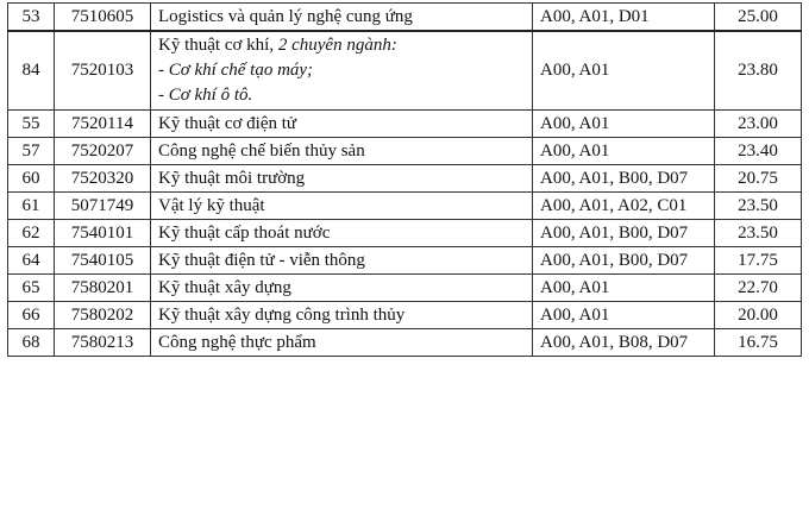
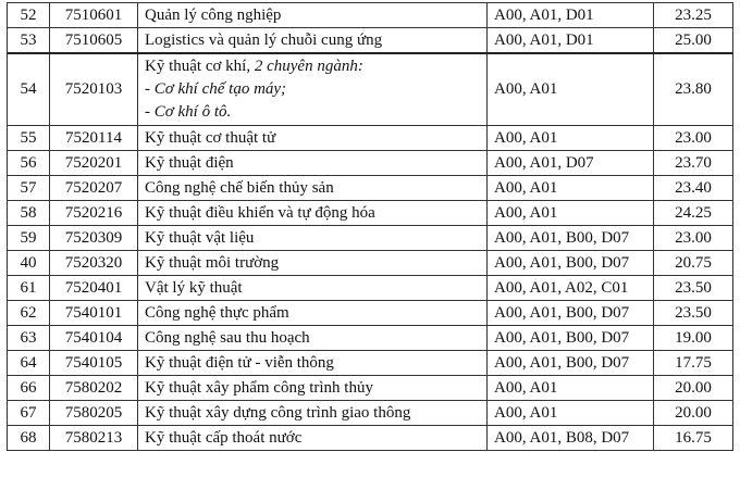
+ 52	7510601	Quản lý công nghiệp	A00, A01, D01	23.25
- 53	7510605	Logistics và quản lý nghệ cung ứng	A00, A01, D01	25.00
+ 53	7510605	Logistics và quản lý chuỗi cung ứng	A00, A01, D01	25.00
- 84	7520103	Kỹ thuật cơ khí, 2 chuyên ngành: - Cơ khí chế tạo máy; - Cơ khí ô tô.	A00, A01	23.80
+ 54	7520103	Kỹ thuật cơ khí, 2 chuyên ngành: - Cơ khí chế tạo máy; - Cơ khí ô tô.	A00, A01	23.80
- 55	7520114	Kỹ thuật cơ điện tử	A00, A01	23.00
+ 55	7520114	Kỹ thuật cơ thuật tử	A00, A01	23.00
+ 56	7520201	Kỹ thuật điện	A00, A01, D07	23.70
  57	7520207	Công nghệ chế biến thủy sản	A00, A01	23.40
+ 58	7520216	Kỹ thuật điều khiển và tự động hóa	A00, A01	24.25
+ 59	7520309	Kỹ thuật vật liệu	A00, A01, B00, D07	23.00
- 60	7520320	Kỹ thuật môi trường	A00, A01, B00, D07	20.75
+ 40	7520320	Kỹ thuật môi trường	A00, A01, B00, D07	20.75
- 61	5071749	Vật lý kỹ thuật	A00, A01, A02, C01	23.50
+ 61	7520401	Vật lý kỹ thuật	A00, A01, A02, C01	23.50
- 62	7540101	Kỹ thuật cấp thoát nước	A00, A01, B00, D07	23.50
+ 62	7540101	Công nghệ thực phẩm	A00, A01, B00, D07	23.50
+ 63	7540104	Công nghệ sau thu hoạch	A00, A01, B00, D07	19.00
  64	7540105	Kỹ thuật điện tử - viễn thông	A00, A01, B00, D07	17.75
- 65	7580201	Kỹ thuật xây dựng	A00, A01	22.70
- 66	7580202	Kỹ thuật xây dựng công trình thủy	A00, A01	20.00
+ 66	7580202	Kỹ thuật xây phẩm công trình thủy	A00, A01	20.00
+ 67	7580205	Kỹ thuật xây dựng công trình giao thông	A00, A01	20.00
- 68	7580213	Công nghệ thực phẩm	A00, A01, B08, D07	16.75
+ 68	7580213	Kỹ thuật cấp thoát nước	A00, A01, B08, D07	16.75
